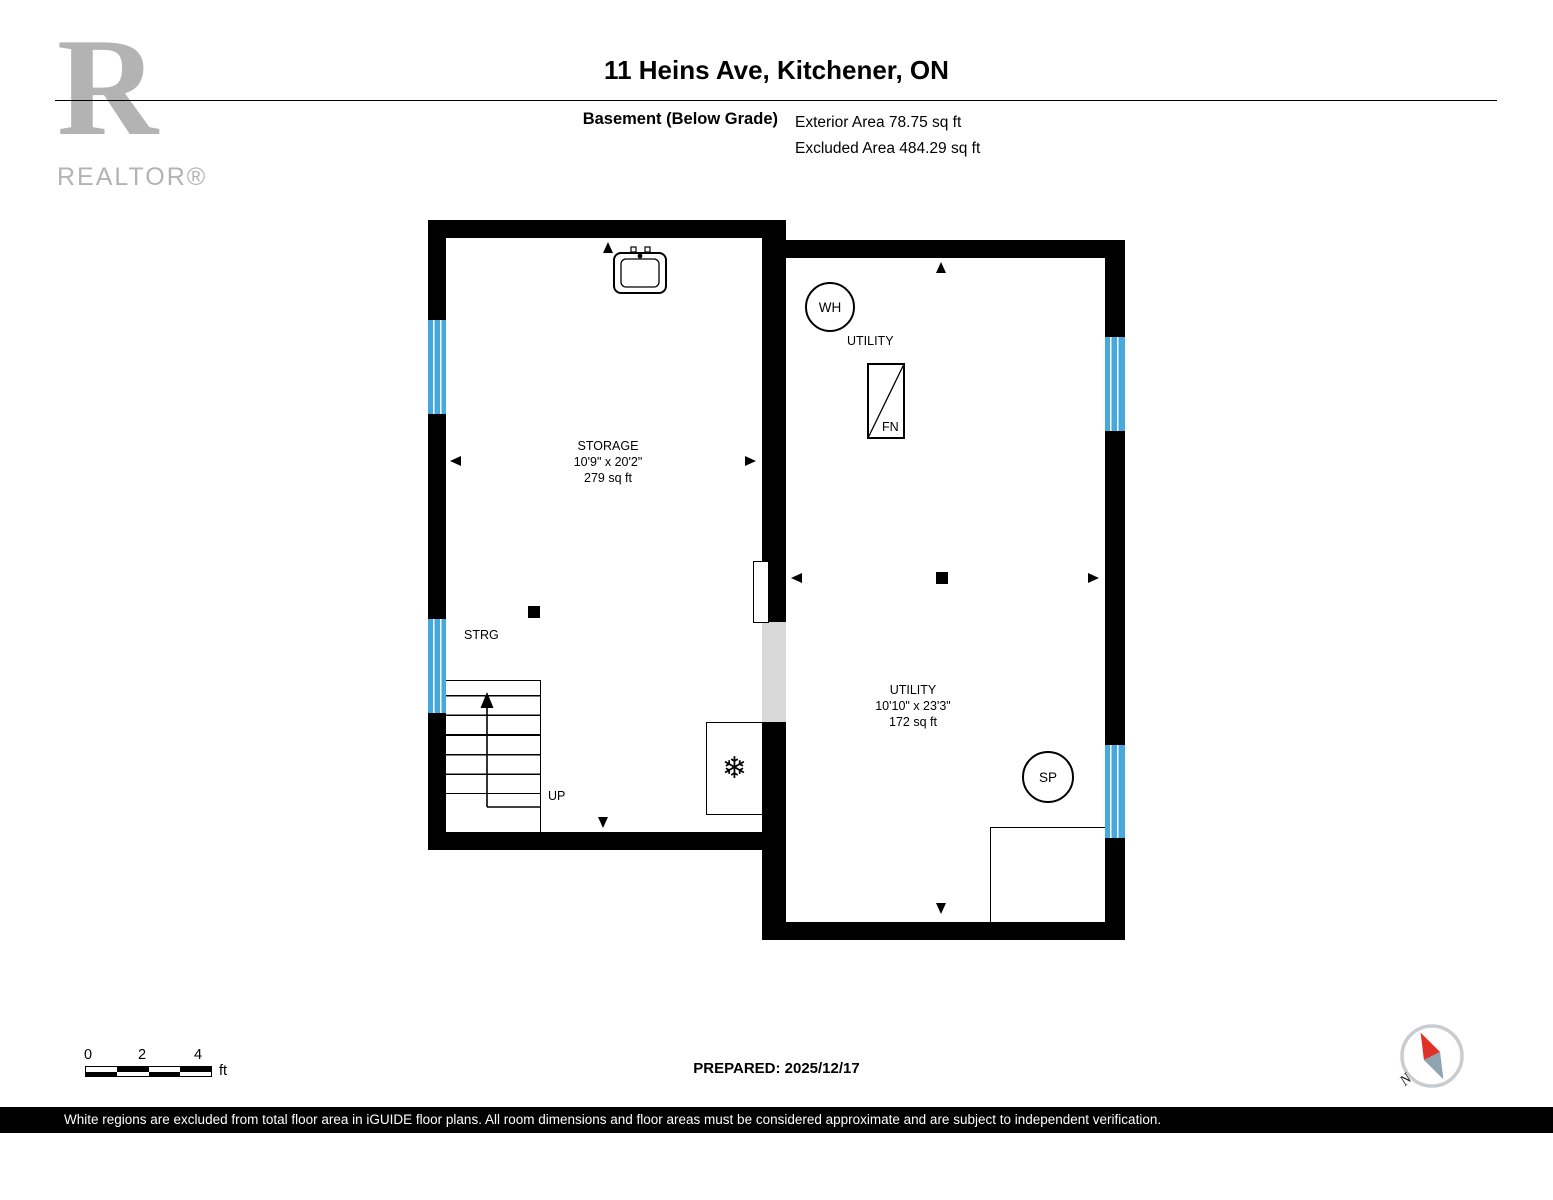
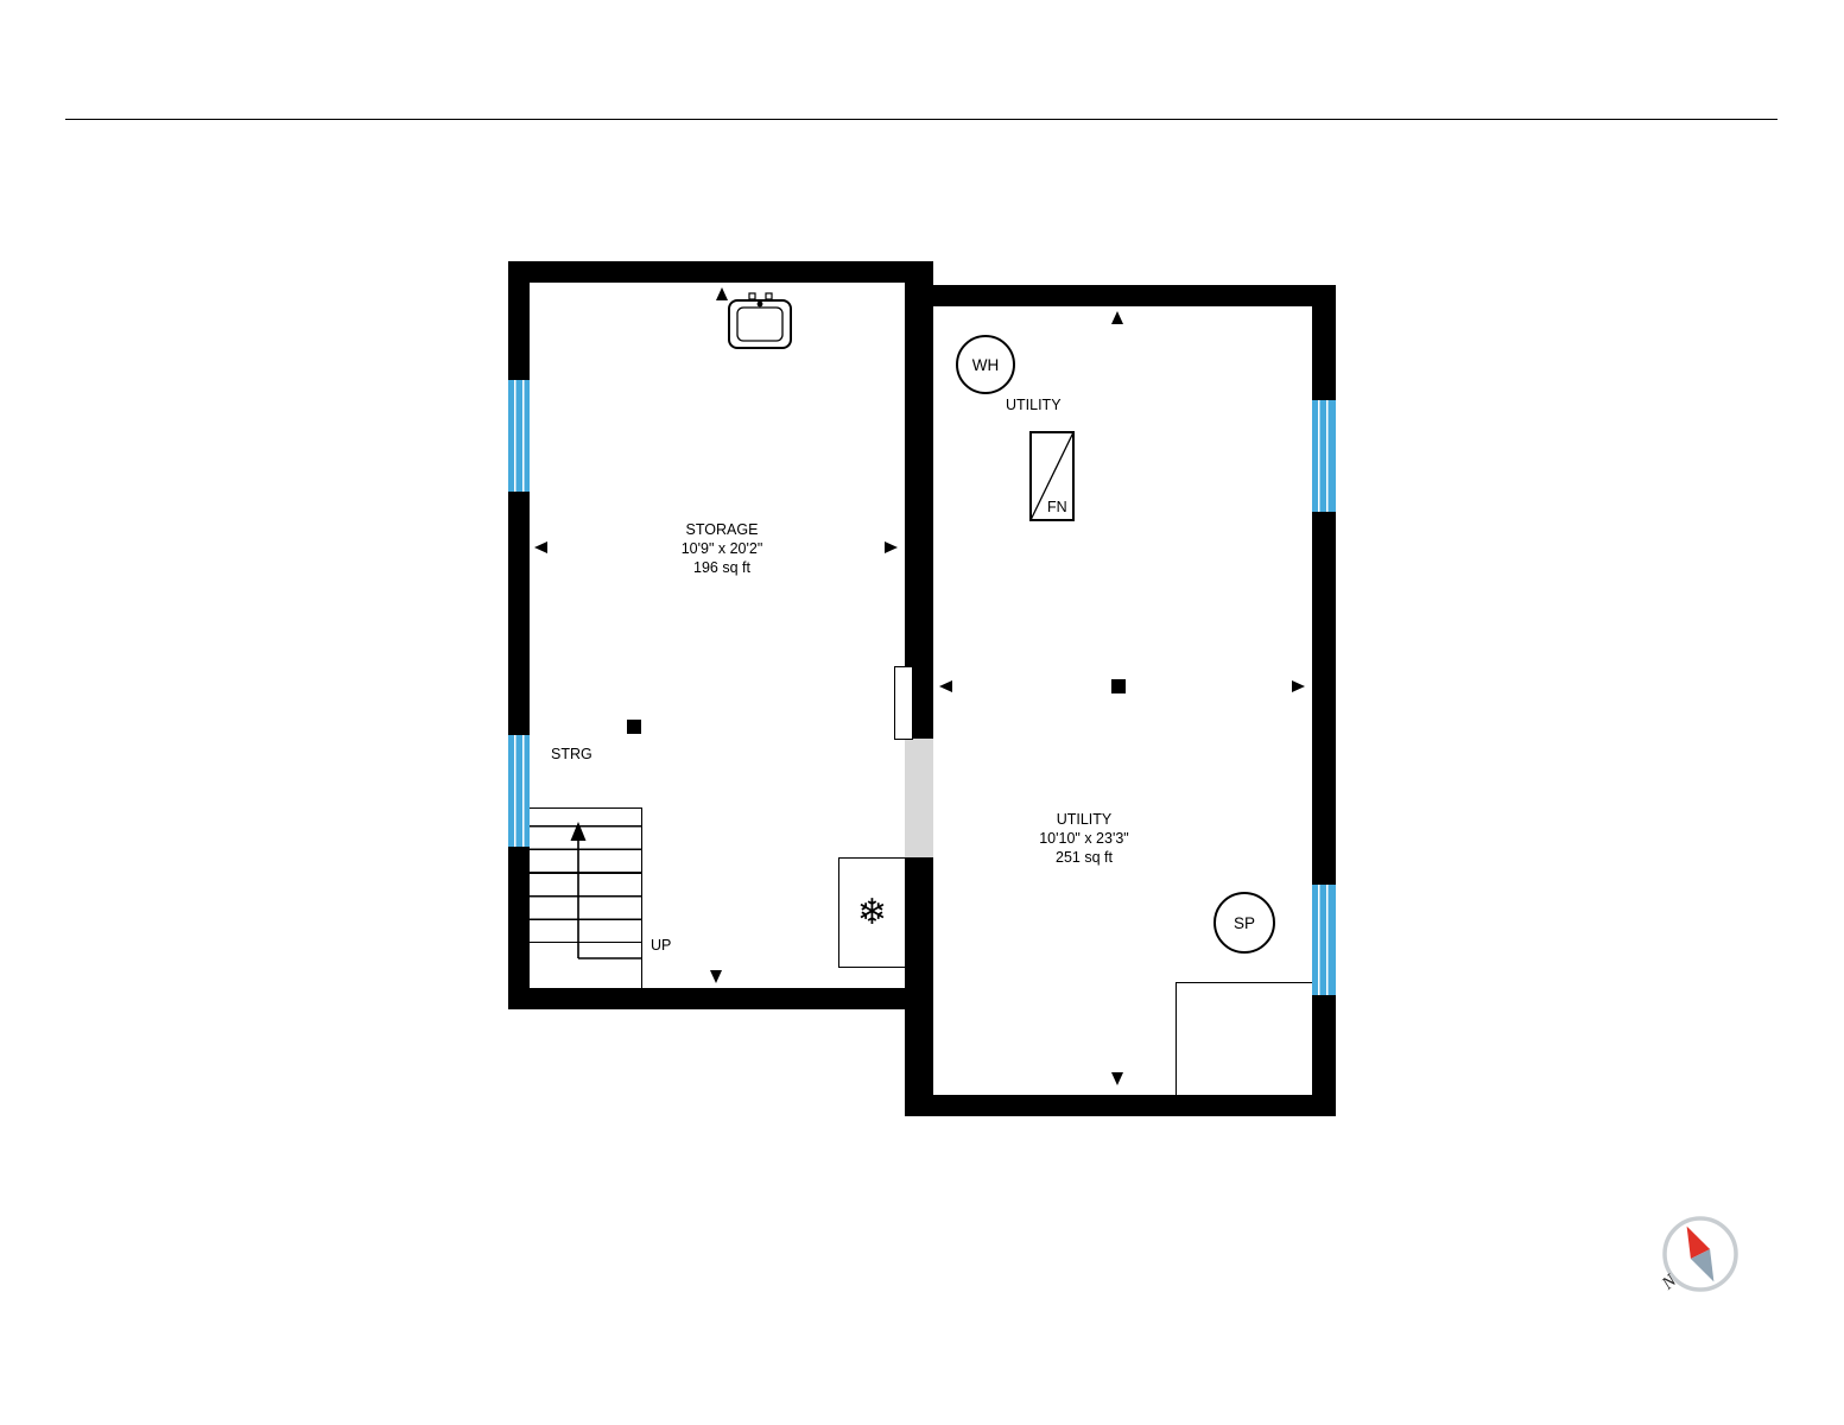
- R
- REALTOR®
- 11 Heins Ave, Kitchener, ON
- Basement (Below Grade)
- Exterior Area 78.75 sq ft
- Excluded Area 484.29 sq ft
  STORAGE
  10'9" x 20'2"
- 279 sq ft
+ 196 sq ft
  STRG
  UP
  ❄
  WH
  UTILITY
  FN
  UTILITY
  10'10" x 23'3"
- 172 sq ft
+ 251 sq ft
  SP
- 0
- 2
- 4
- ft
- PREPARED: 2025/12/17
- White regions are excluded from total floor area in iGUIDE floor plans. All room dimensions and floor areas must be considered approximate and are subject to independent verification.
